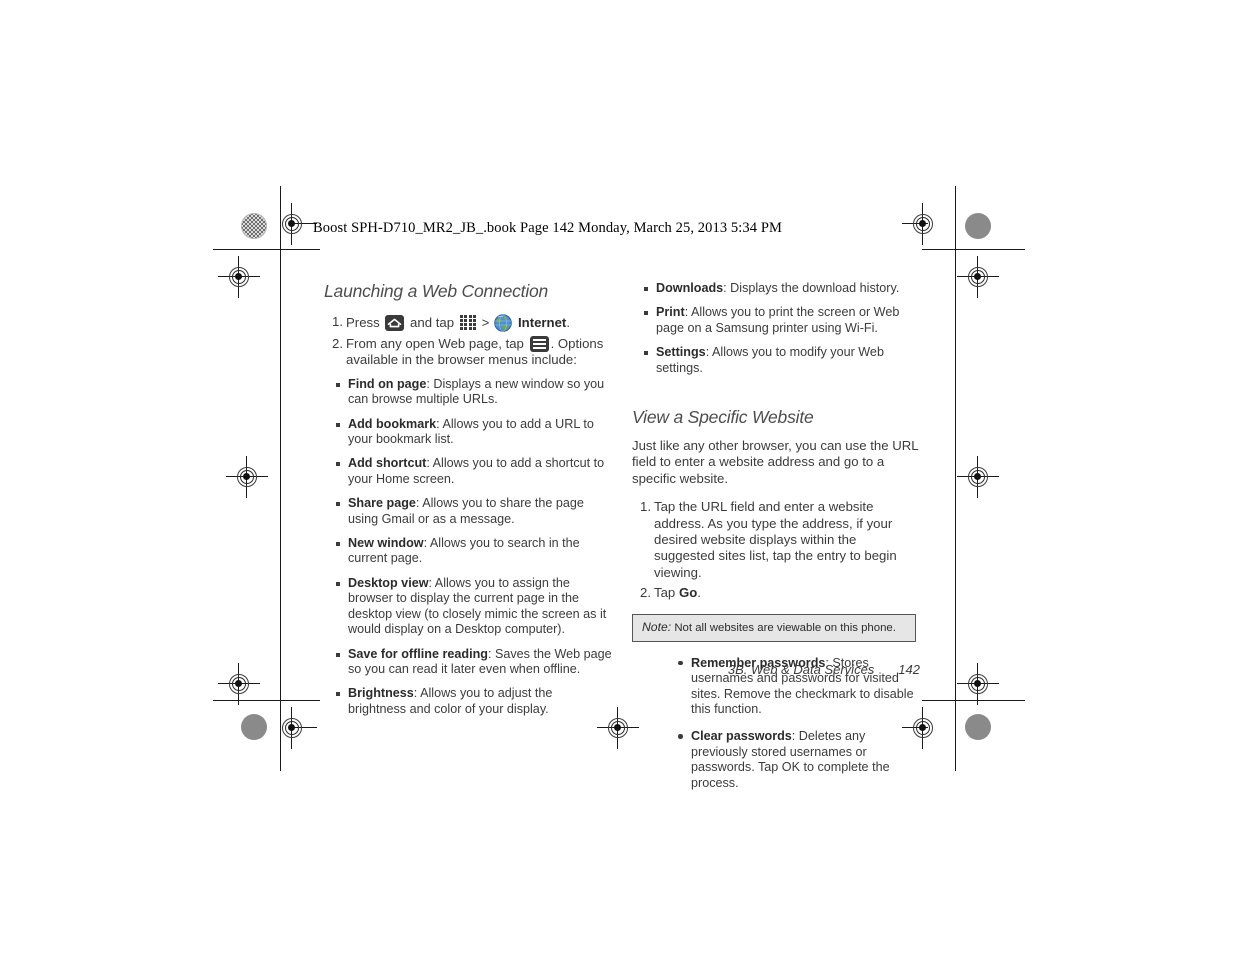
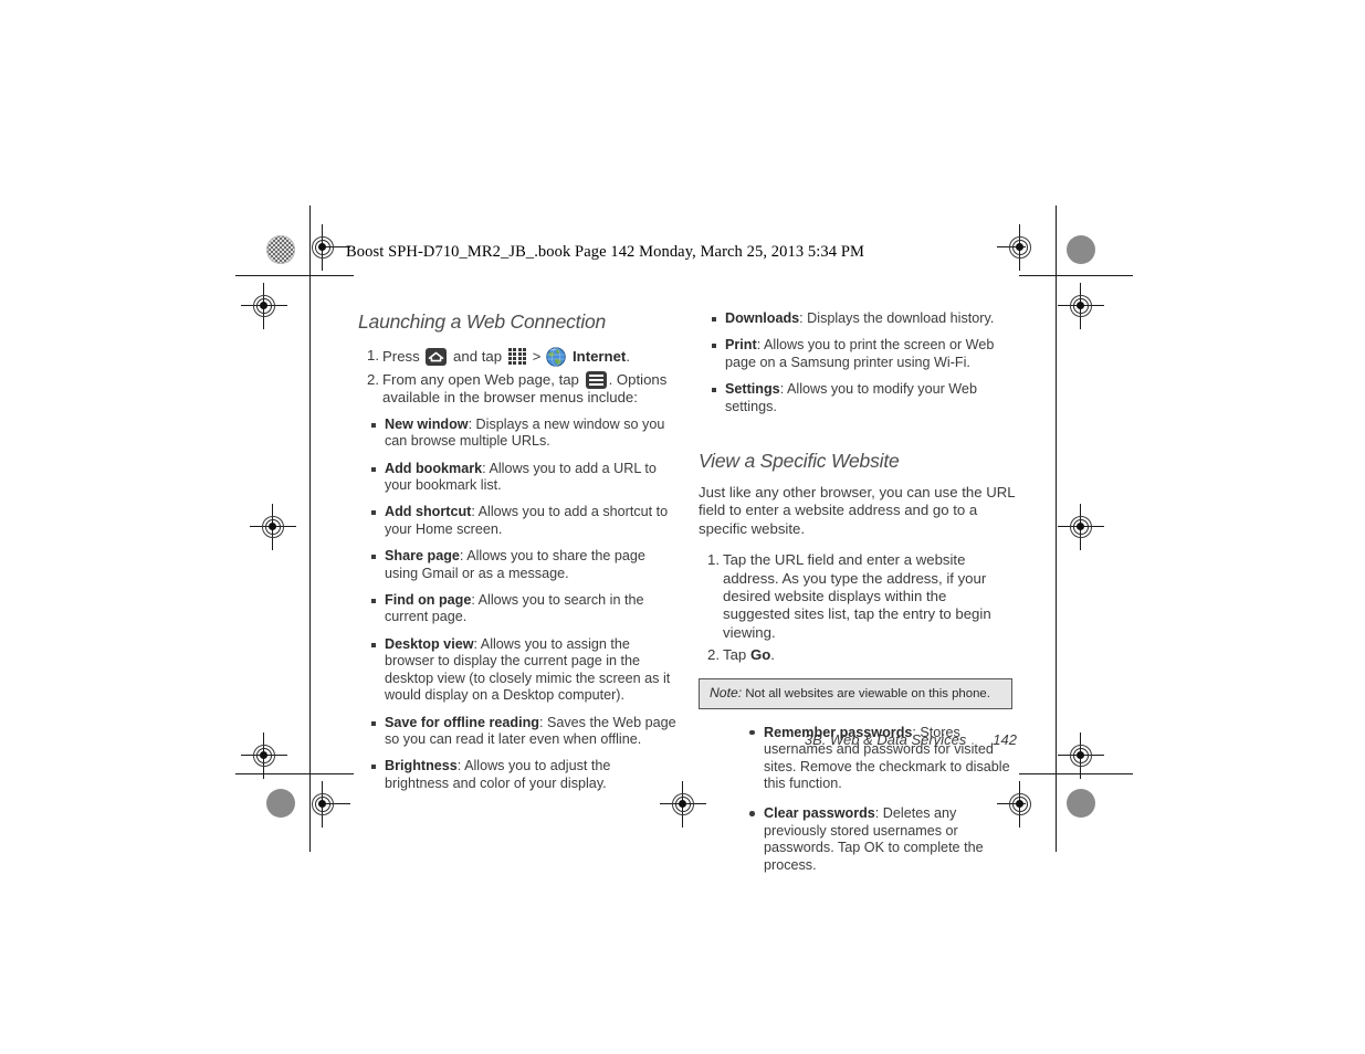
  Boost SPH-D710_MR2_JB_.book Page 142 Monday, March 25, 2013 5:34 PM
  Launching a Web Connection
  1.
  Press and tap > Internet.
  2.
  From any open Web page, tap . Options available in the browser menus include:
- Find on page: Displays a new window so you can browse multiple URLs.
+ New window: Displays a new window so you can browse multiple URLs.
  Add bookmark: Allows you to add a URL to your bookmark list.
  Add shortcut: Allows you to add a shortcut to your Home screen.
  Share page: Allows you to share the page using Gmail or as a message.
- New window: Allows you to search in the current page.
+ Find on page: Allows you to search in the current page.
  Desktop view: Allows you to assign the browser to display the current page in the desktop view (to closely mimic the screen as it would display on a Desktop computer).
  Save for offline reading: Saves the Web page so you can read it later even when offline.
  Brightness: Allows you to adjust the brightness and color of your display.
  Downloads: Displays the download history.
  Print: Allows you to print the screen or Web page on a Samsung printer using Wi-Fi.
  Settings: Allows you to modify your Web settings.
  View a Specific Website
  Just like any other browser, you can use the URL field to enter a website address and go to a specific website.
  1.
  Tap the URL field and enter a website address. As you type the address, if your desired website displays within the suggested sites list, tap the entry to begin viewing.
  2.
  Tap Go.
  Note: Not all websites are viewable on this phone.
  Remember passwords: Stores usernames and passwords for visited sites. Remove the checkmark to disable this function.
  Clear passwords: Deletes any previously stored usernames or passwords. Tap OK to complete the process.
  3B. Web & Data Services
  142
